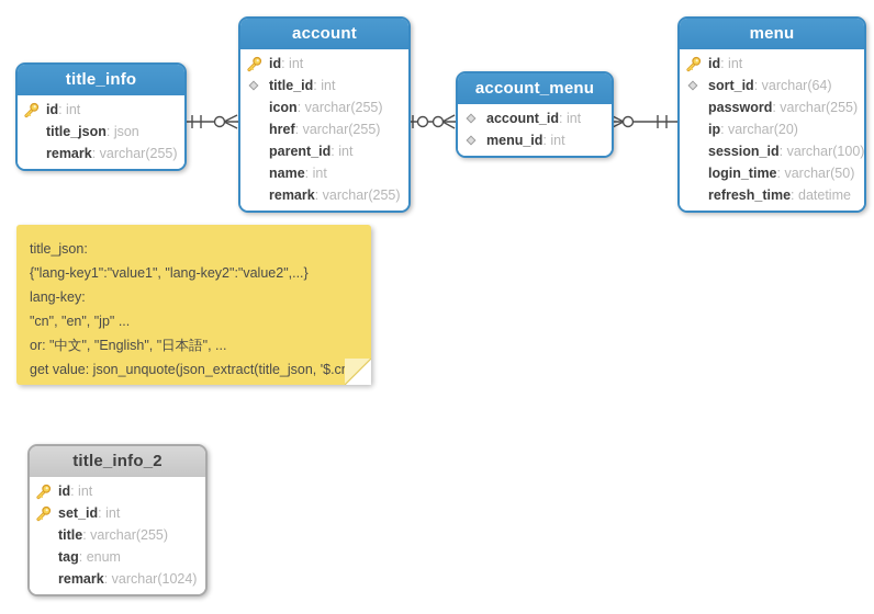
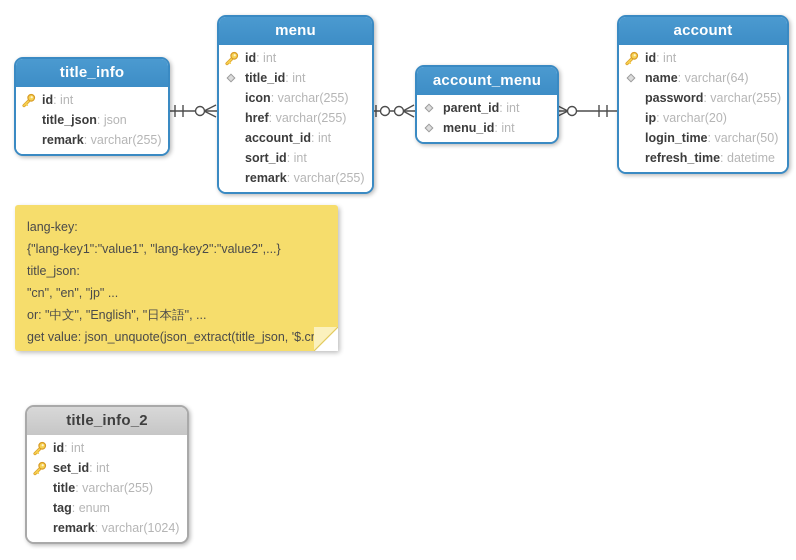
  title_info
  id
  : int
  title_json
  : json
  remark
  : varchar(255)
- account
+ menu
  id
  : int
  title_id
  : int
  icon
  : varchar(255)
  href
  : varchar(255)
- parent_id
+ account_id
  : int
- name
+ sort_id
  : int
  remark
  : varchar(255)
  account_menu
- account_id
+ parent_id
  : int
  menu_id
  : int
- menu
+ account
  id
  : int
- sort_id
+ name
  : varchar(64)
  password
  : varchar(255)
  ip
  : varchar(20)
- session_id
- : varchar(100)
  login_time
  : varchar(50)
  refresh_time
  : datetime
  title_info_2
  id
  : int
  set_id
  : int
  title
  : varchar(255)
  tag
  : enum
  remark
  : varchar(1024)
- title_json:
+ lang-key:
  {"lang-key1":"value1", "lang-key2":"value2",...}
- lang-key:
+ title_json:
  "cn", "en", "jp" ...
  or: "中文", "English", "日本語", ...
  get value: json_unquote(json_extract(title_json, '$.c
